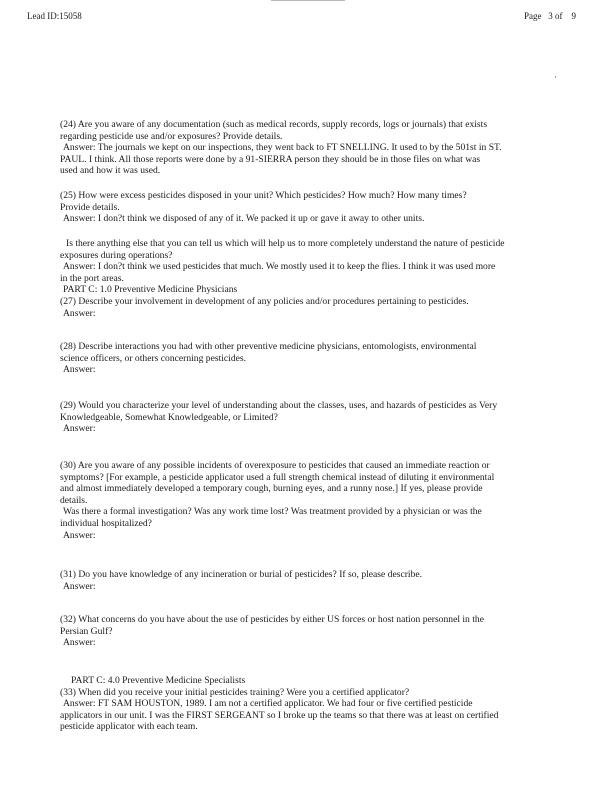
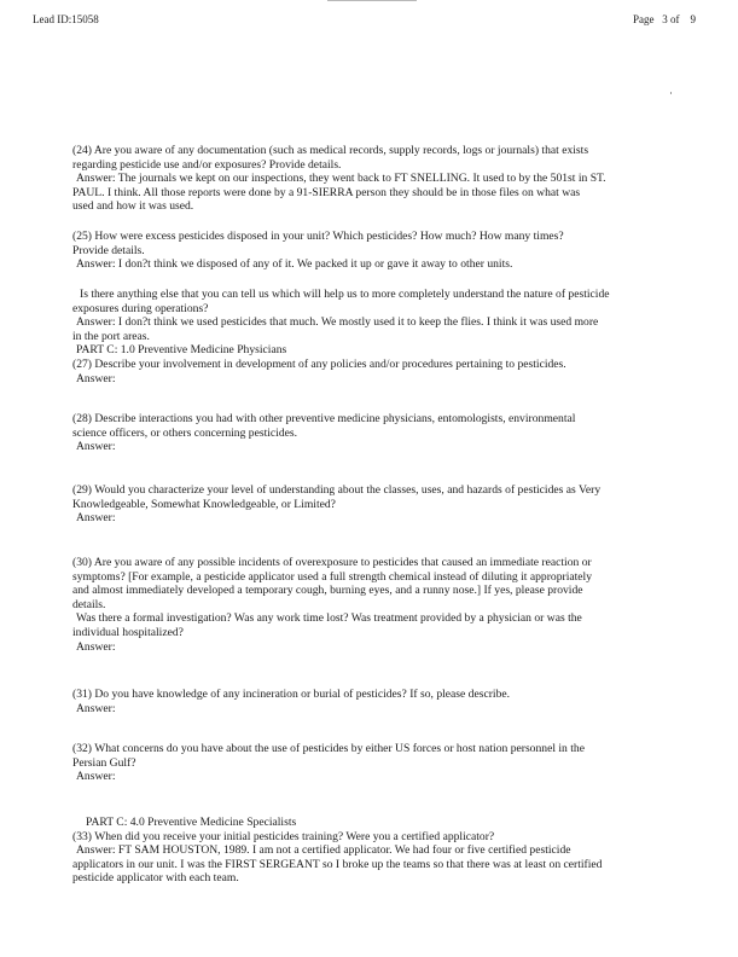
  Lead ID:15058
  Page 3 of 9
  (24) Are you aware of any documentation (such as medical records, supply records, logs or journals) that exists
  regarding pesticide use and/or exposures? Provide details.
  Answer: The journals we kept on our inspections, they went back to FT SNELLING. It used to by the 501st in ST.
  PAUL. I think. All those reports were done by a 91-SIERRA person they should be in those files on what was
  used and how it was used.
  (25) How were excess pesticides disposed in your unit? Which pesticides? How much? How many times?
  Provide details.
  Answer: I don?t think we disposed of any of it. We packed it up or gave it away to other units.
  Is there anything else that you can tell us which will help us to more completely understand the nature of pesticide
  exposures during operations?
  Answer: I don?t think we used pesticides that much. We mostly used it to keep the flies. I think it was used more
  in the port areas.
  PART C: 1.0 Preventive Medicine Physicians
  (27) Describe your involvement in development of any policies and/or procedures pertaining to pesticides.
  Answer:
  (28) Describe interactions you had with other preventive medicine physicians, entomologists, environmental
  science officers, or others concerning pesticides.
  Answer:
  (29) Would you characterize your level of understanding about the classes, uses, and hazards of pesticides as Very
  Knowledgeable, Somewhat Knowledgeable, or Limited?
  Answer:
  (30) Are you aware of any possible incidents of overexposure to pesticides that caused an immediate reaction or
- symptoms? [For example, a pesticide applicator used a full strength chemical instead of diluting it environmental
+ symptoms? [For example, a pesticide applicator used a full strength chemical instead of diluting it appropriately
  and almost immediately developed a temporary cough, burning eyes, and a runny nose.] If yes, please provide
  details.
  Was there a formal investigation? Was any work time lost? Was treatment provided by a physician or was the
  individual hospitalized?
  Answer:
  (31) Do you have knowledge of any incineration or burial of pesticides? If so, please describe.
  Answer:
  (32) What concerns do you have about the use of pesticides by either US forces or host nation personnel in the
  Persian Gulf?
  Answer:
  PART C: 4.0 Preventive Medicine Specialists
  (33) When did you receive your initial pesticides training? Were you a certified applicator?
  Answer: FT SAM HOUSTON, 1989. I am not a certified applicator. We had four or five certified pesticide
  applicators in our unit. I was the FIRST SERGEANT so I broke up the teams so that there was at least on certified
  pesticide applicator with each team.
